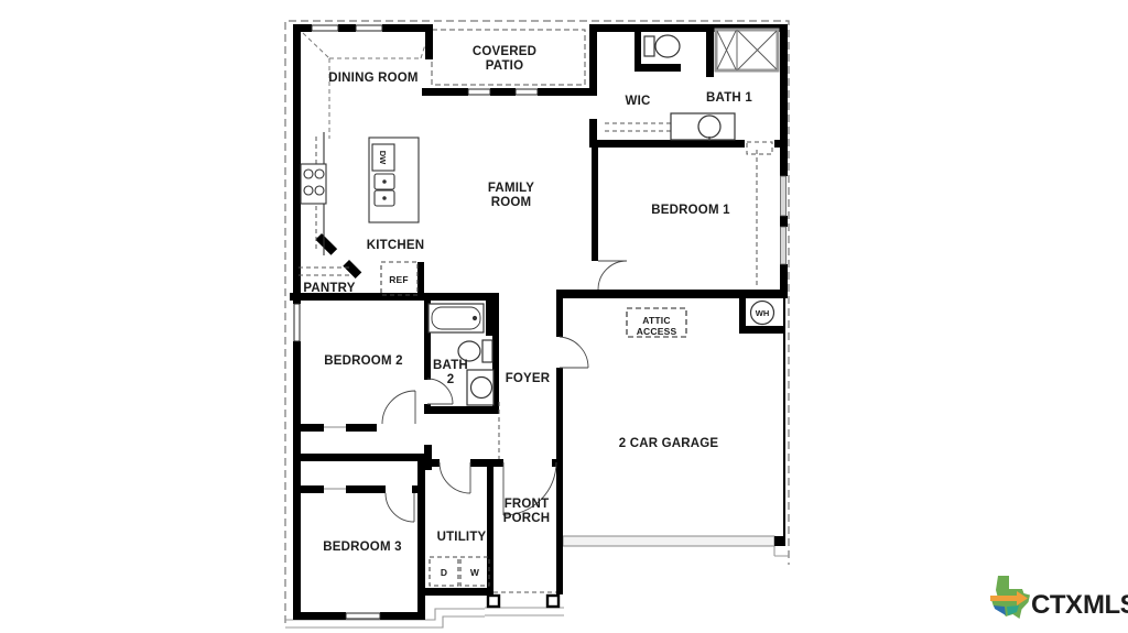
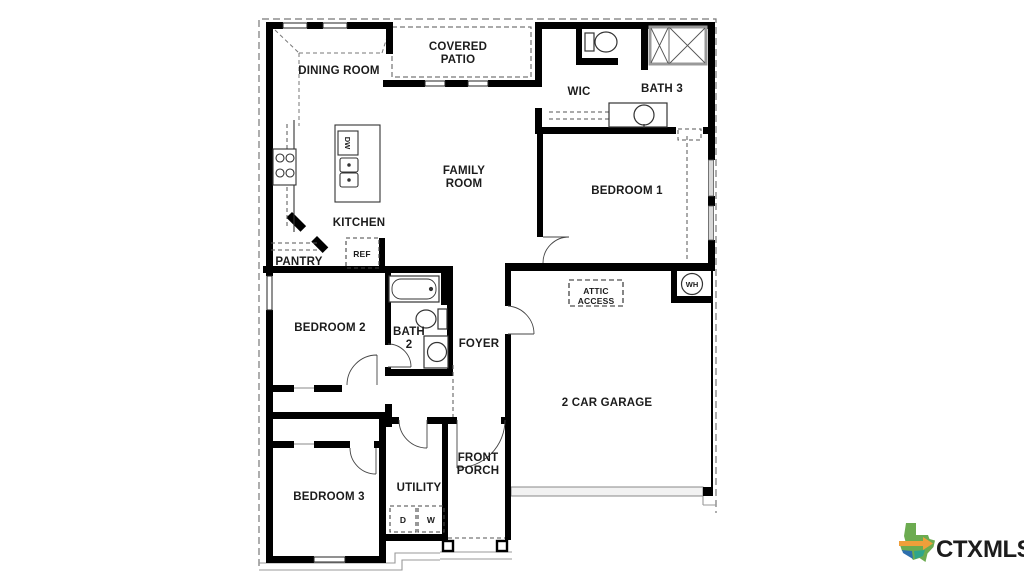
  WH
  DINING ROOM
  COVERED
  PATIO
  WIC
- BATH 1
+ BATH 3
  FAMILY
  ROOM
  BEDROOM 1
  KITCHEN
  PANTRY
  BEDROOM 2
  BATH
  2
  FOYER
  2 CAR GARAGE
  BEDROOM 3
  UTILITY
  FRONT
  PORCH
  ATTIC
  ACCESS
  REF
  D
  W
  CTX
